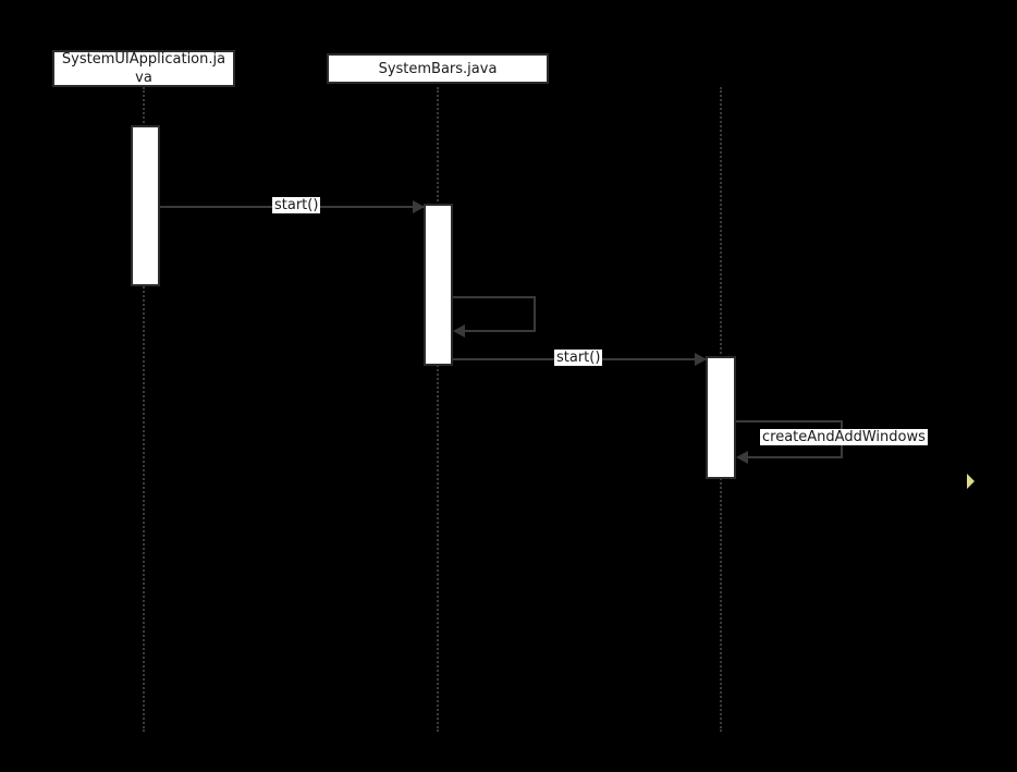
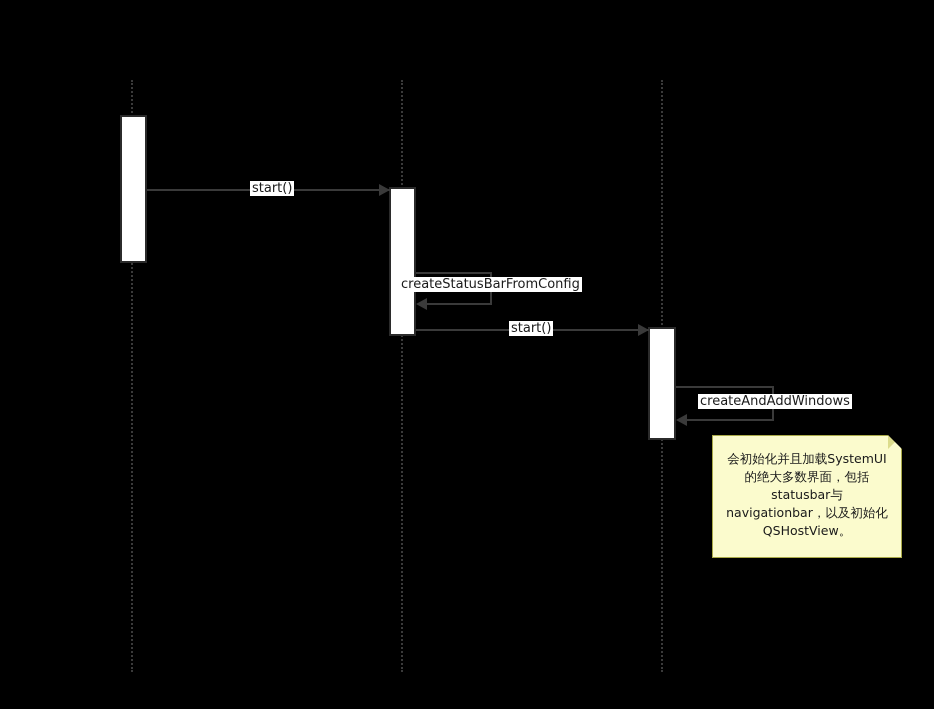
- SystemUIApplication.java
- SystemBars.java
  start()
+ createStatusBarFromConfig
  start()
  createAndAddWindows
+ 会初始化并且加载SystemUI的绝大多数界面，包括statusbar与navigationbar，以及初始化QSHostView。
